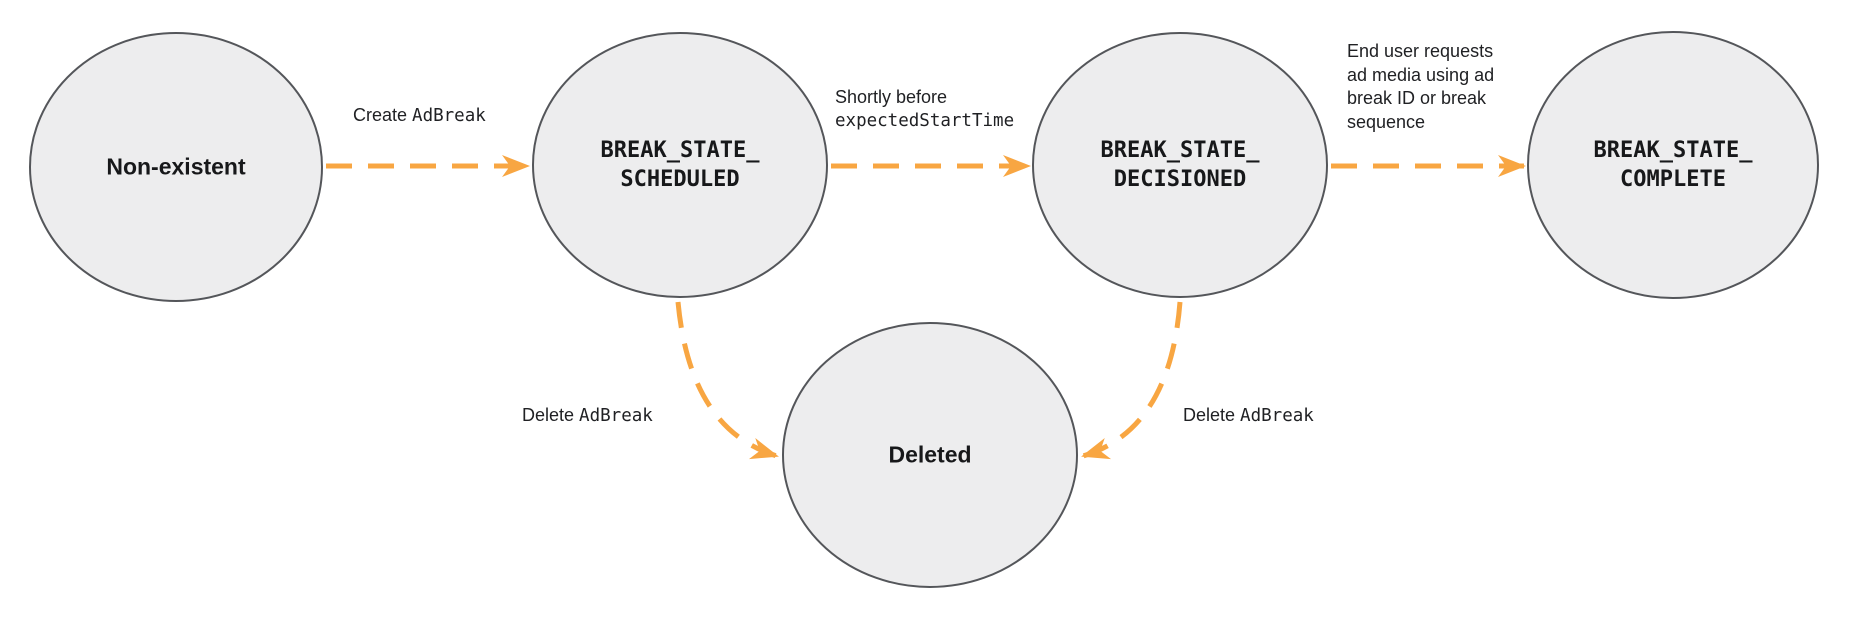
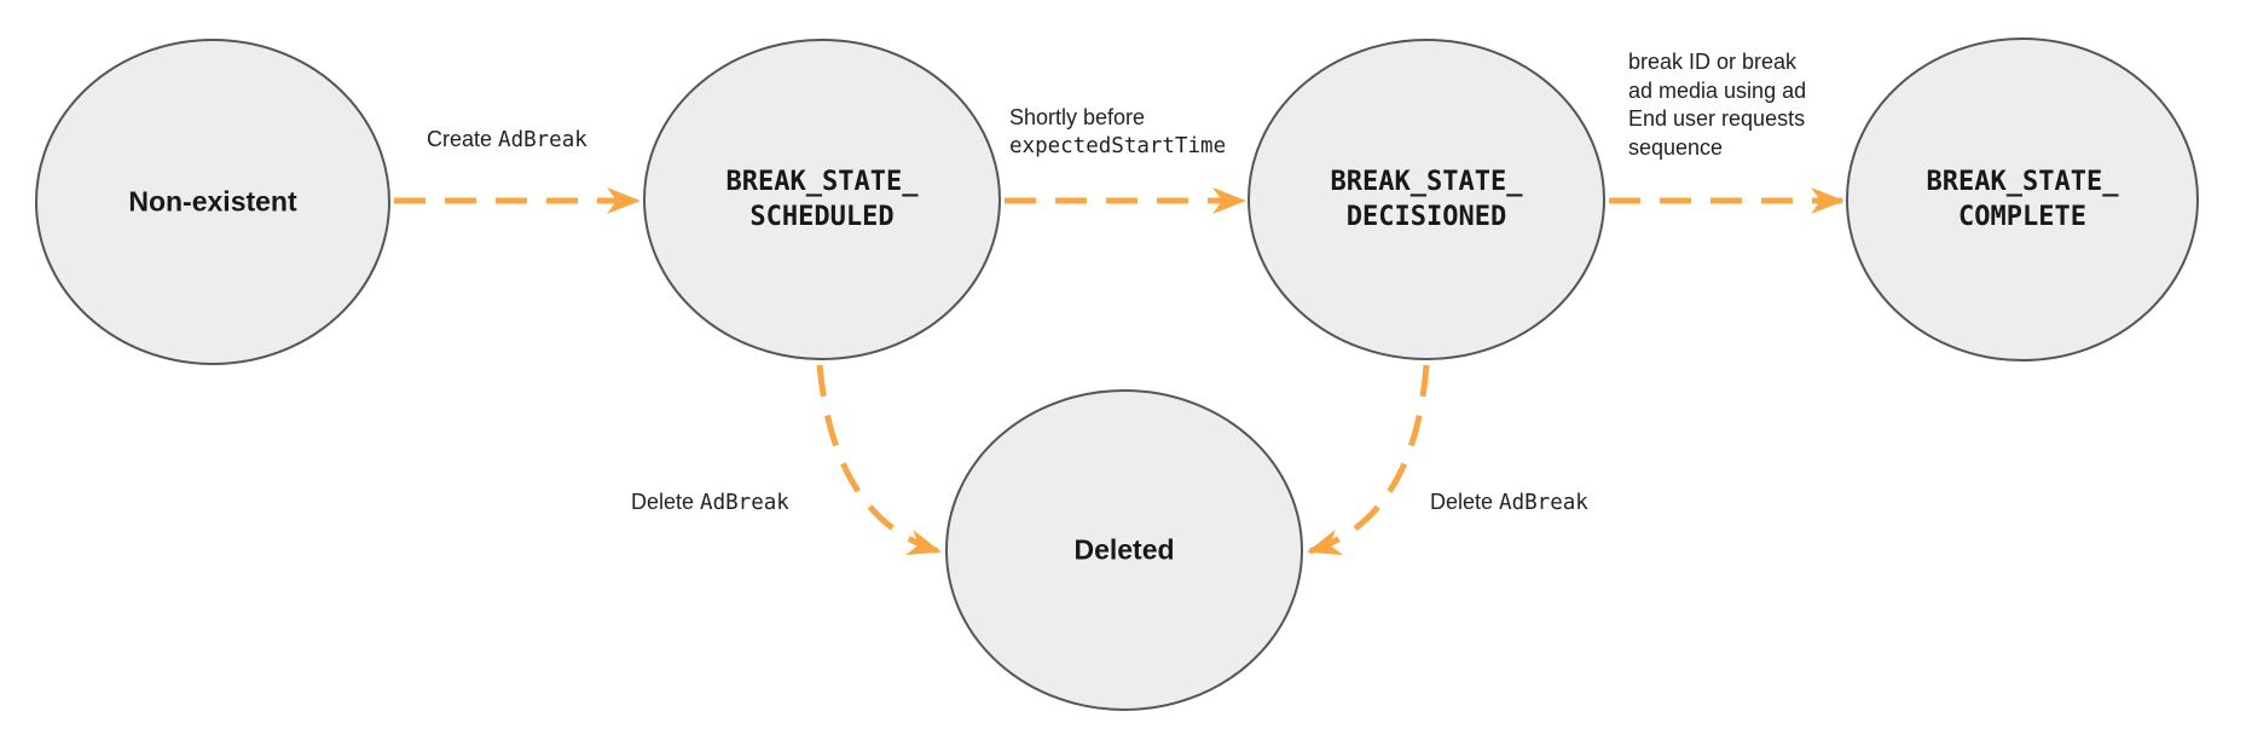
  Non-existent
  BREAK_STATE_
  SCHEDULED
  BREAK_STATE_
  DECISIONED
  BREAK_STATE_
  COMPLETE
  Deleted
  Create AdBreak
  Shortly before
  expectedStartTime
- End user requests
+ break ID or break
  ad media using ad
- break ID or break
+ End user requests
  sequence
  Delete AdBreak
  Delete AdBreak
